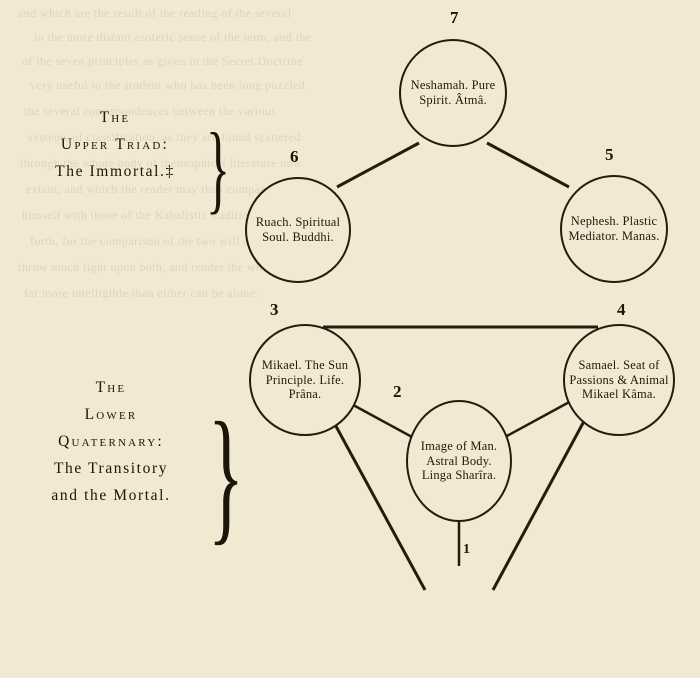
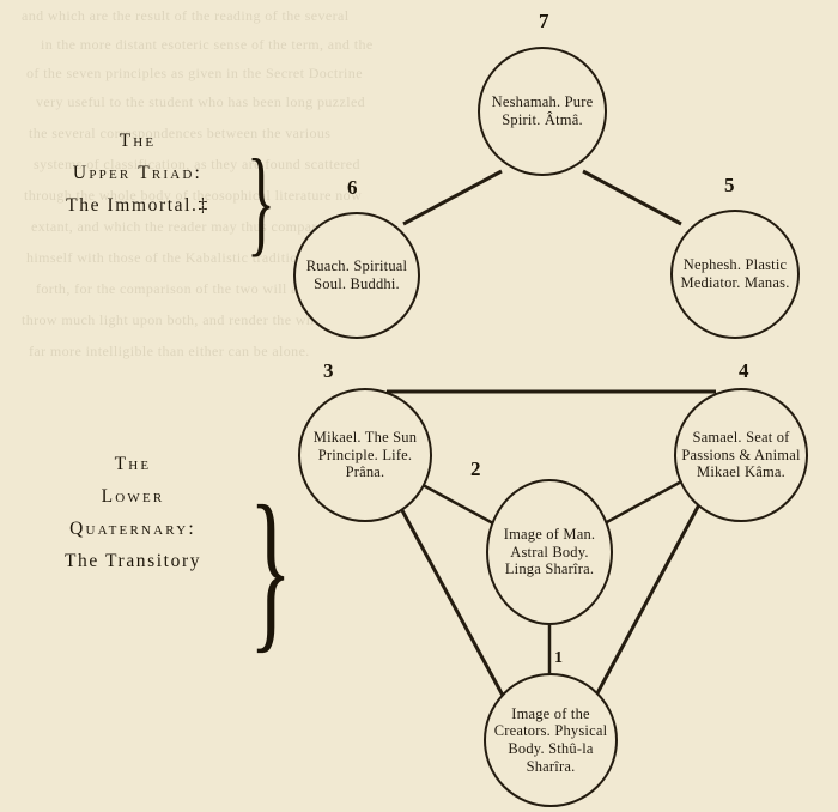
  the several correspondences between the various
  systems of classification, as they are found scattered
  through the whole body of theosophical literature now
  extant, and which the reader may thus compa
  himself with those of the Kabalistic traditio
  throw much light upon both, and render the w
  7
  Neshamah. Pure Spirit. Âtmâ.
  6
  Ruach. Spiritual Soul. Buddhi.
  5
  Nephesh. Plastic Mediator. Manas.
  3
  Mikael. The Sun Principle. Life. Prâna.
  2
  Image of Man. Astral Body. Linga Sharîra.
  4
  Samael. Seat of Passions & Animal Mikael Kâma.
  1
+ Image of the Creators. Physical Body. Sthû-la Sharîra.
  The
  Upper Triad:
  The Immortal.‡
  }
  The
  Lower
  Quaternary:
  The Transitory
- and the Mortal.
  }
